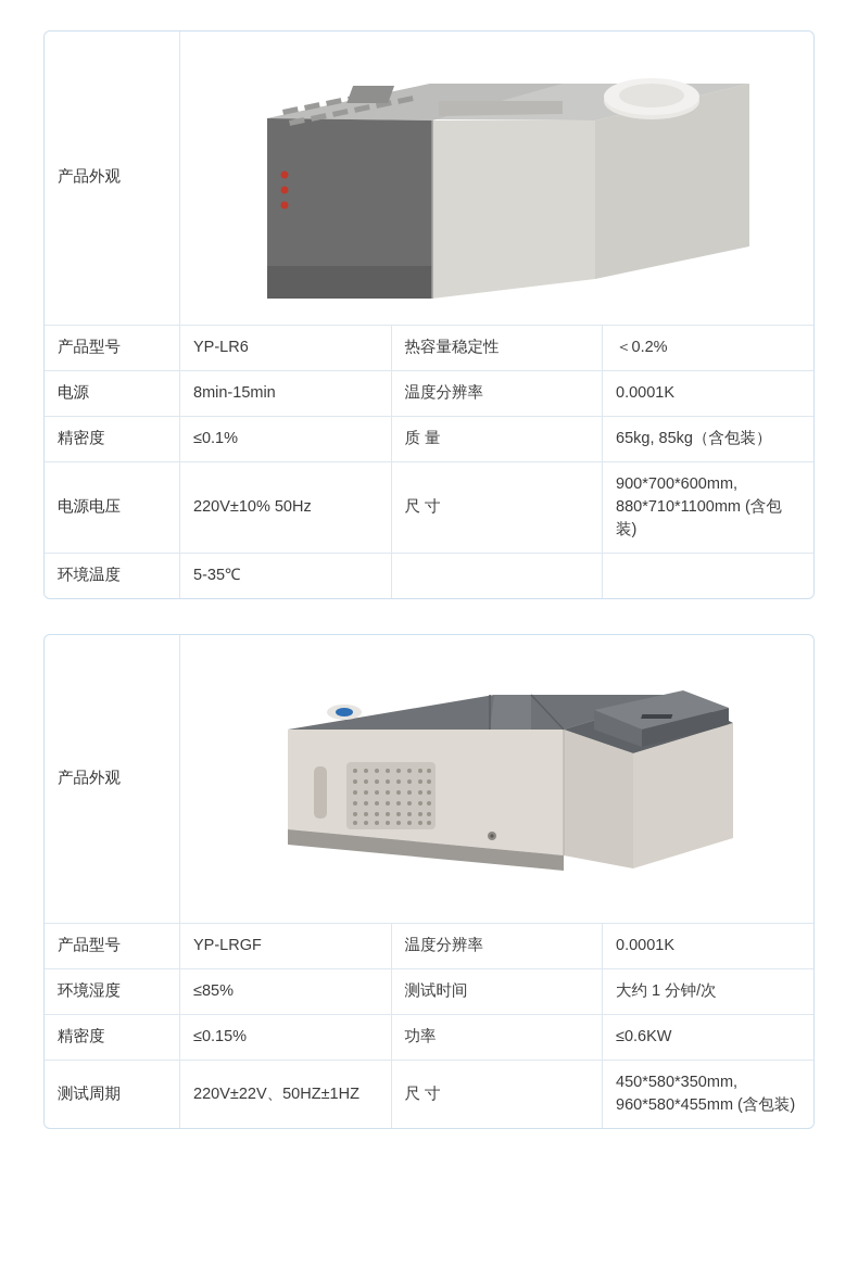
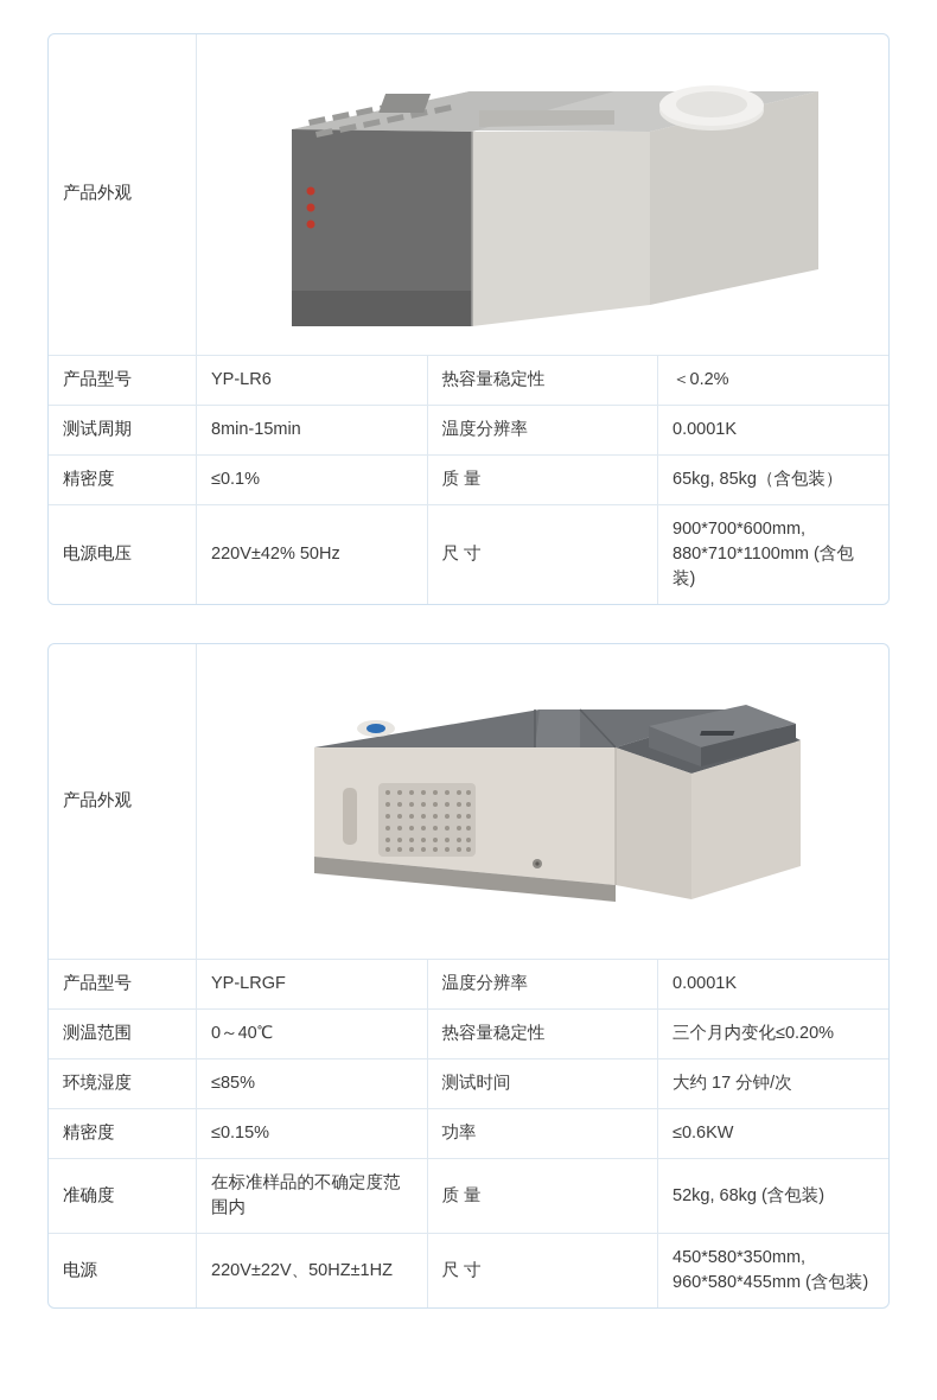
  产品外观
  产品型号	YP-LR6	热容量稳定性	＜0.2%
- 电源	8min-15min	温度分辨率	0.0001K
+ 测试周期	8min-15min	温度分辨率	0.0001K
  精密度	≤0.1%	质 量	65kg, 85kg（含包装）
- 电源电压	220V±10% 50Hz	尺 寸	900*700*600mm, 880*710*1100mm (含包装)
+ 电源电压	220V±42% 50Hz	尺 寸	900*700*600mm, 880*710*1100mm (含包装)
- 环境温度	5-35℃
  产品外观
  产品型号	YP-LRGF	温度分辨率	0.0001K
+ 测温范围	0～40℃	热容量稳定性	三个月内变化≤0.20%
- 环境湿度	≤85%	测试时间	大约 1 分钟/次
+ 环境湿度	≤85%	测试时间	大约 17 分钟/次
  精密度	≤0.15%	功率	≤0.6KW
+ 准确度	在标准样品的不确定度范围内	质 量	52kg, 68kg (含包装)
- 测试周期	220V±22V、50HZ±1HZ	尺 寸	450*580*350mm, 960*580*455mm (含包装)
+ 电源	220V±22V、50HZ±1HZ	尺 寸	450*580*350mm, 960*580*455mm (含包装)
